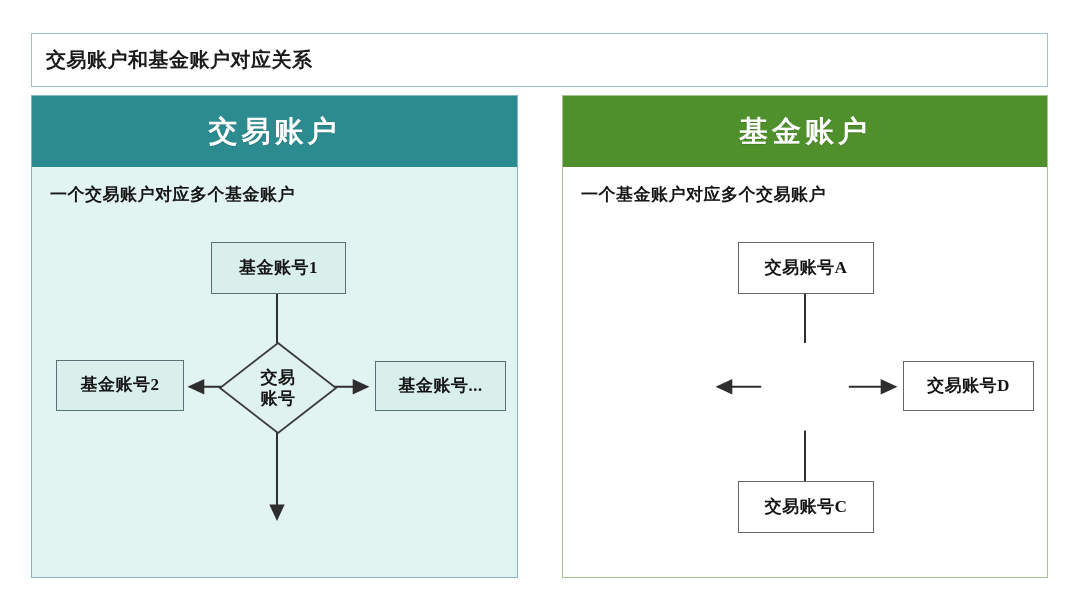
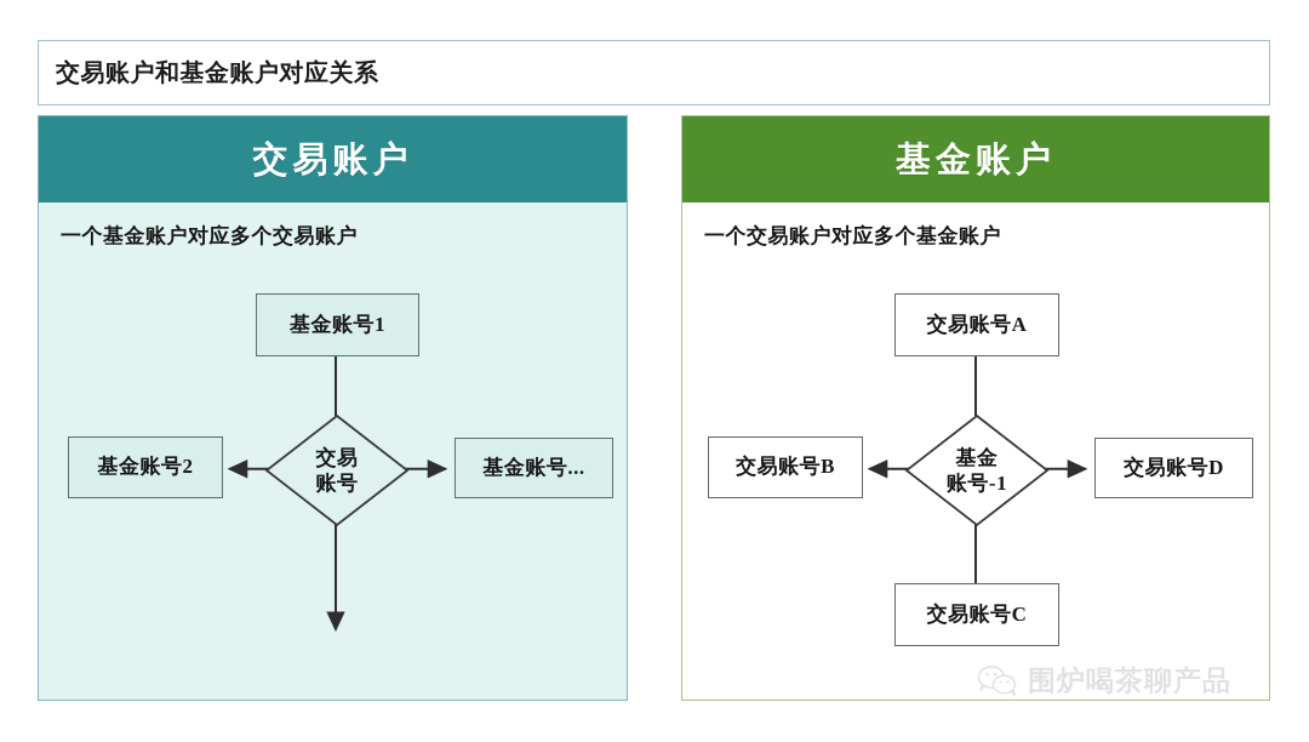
  交易账户和基金账户对应关系
  交易账户
- 一个交易账户对应多个基金账户
+ 一个基金账户对应多个交易账户
  基金账号1
  基金账号2
  基金账号...
  交易
  账号
  基金账户
- 一个基金账户对应多个交易账户
+ 一个交易账户对应多个基金账户
  交易账号A
+ 交易账号B
  交易账号D
  交易账号C
+ 基金
+ 账号-1
+ 围炉喝茶聊产品
